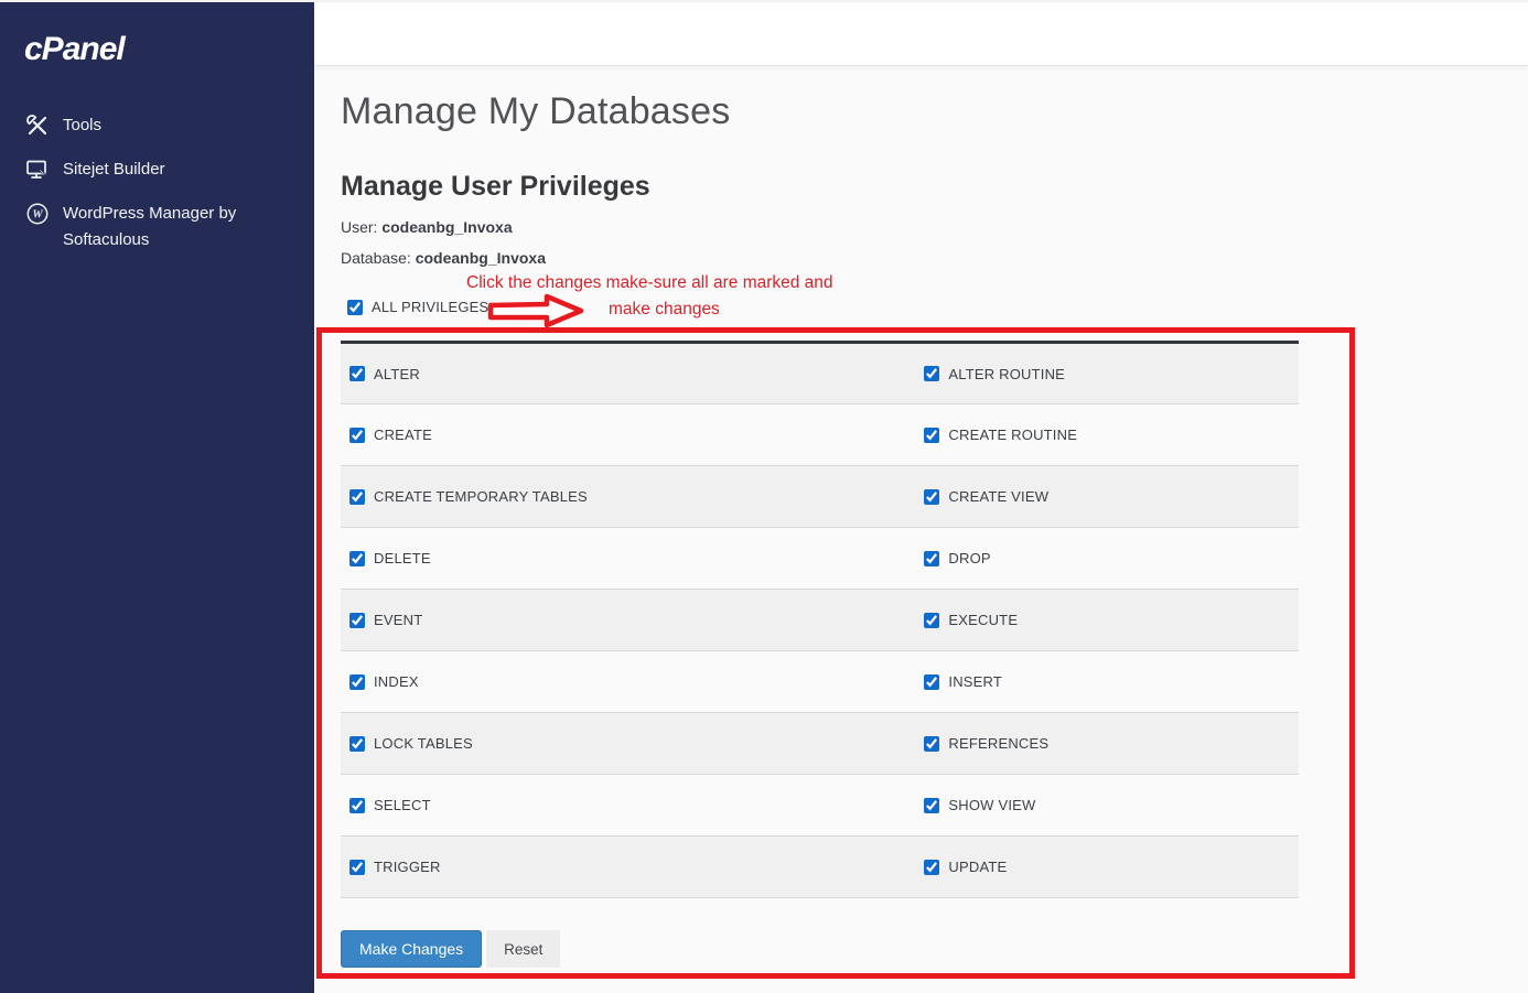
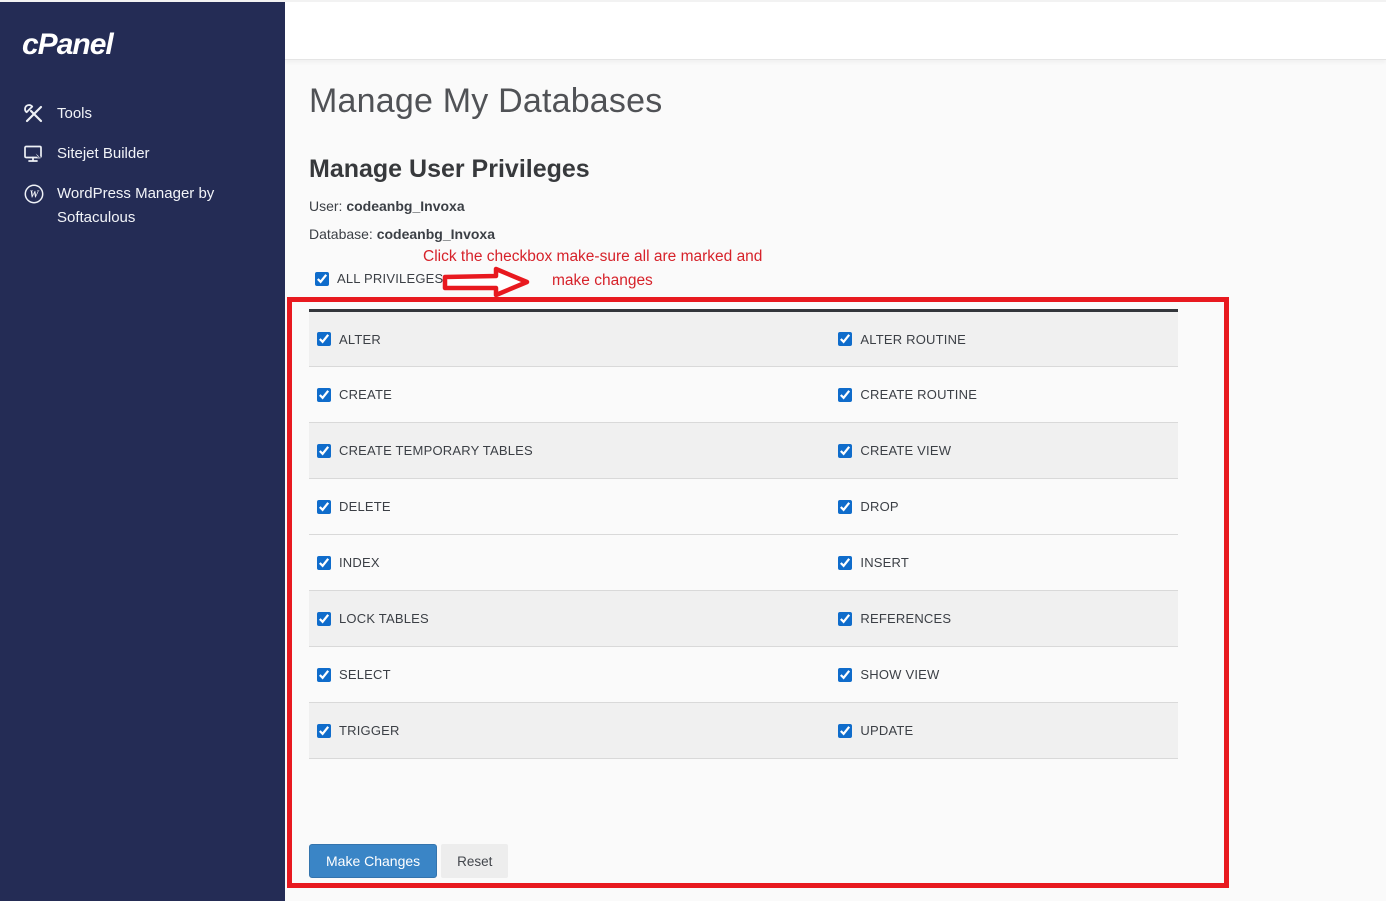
  cPanel
  Tools
  Sitejet Builder
  W
  WordPress Manager by Softaculous
  Manage My Databases
  Manage User Privileges
  User: codeanbg_Invoxa
  Database: codeanbg_Invoxa
- Click the changes make-sure all are marked and
+ Click the checkbox make-sure all are marked and
  make changes
  ALL PRIVILEGES
  ALTER	ALTER ROUTINE
  CREATE	CREATE ROUTINE
  CREATE TEMPORARY TABLES	CREATE VIEW
  DELETE	DROP
- EVENT	EXECUTE
  INDEX	INSERT
  LOCK TABLES	REFERENCES
  SELECT	SHOW VIEW
  TRIGGER	UPDATE
  Make Changes
  Reset
